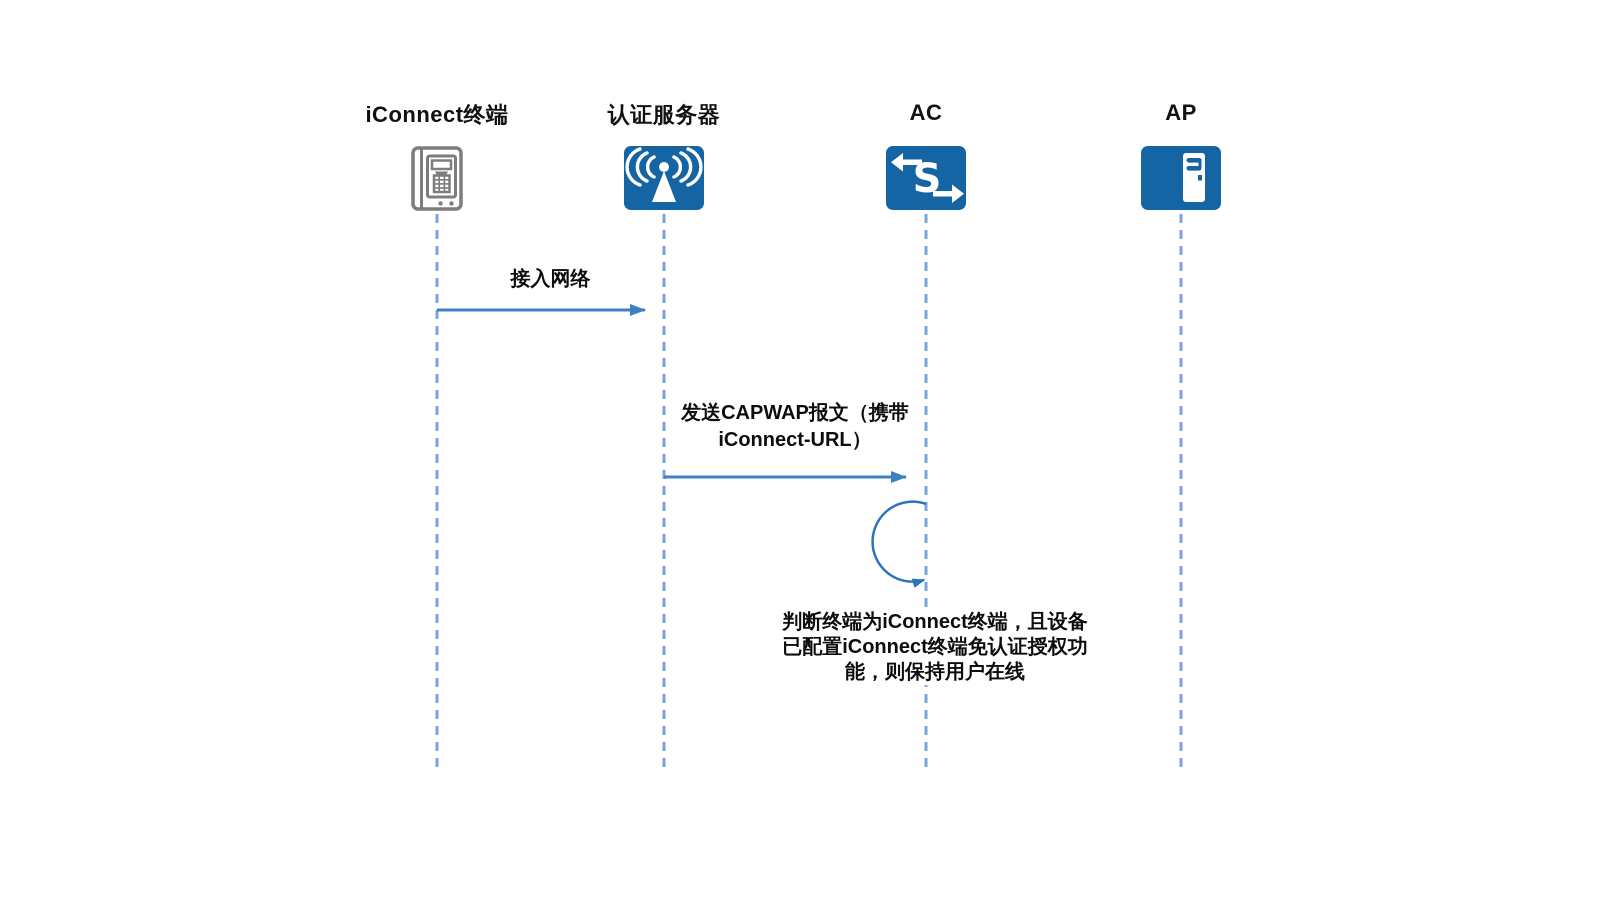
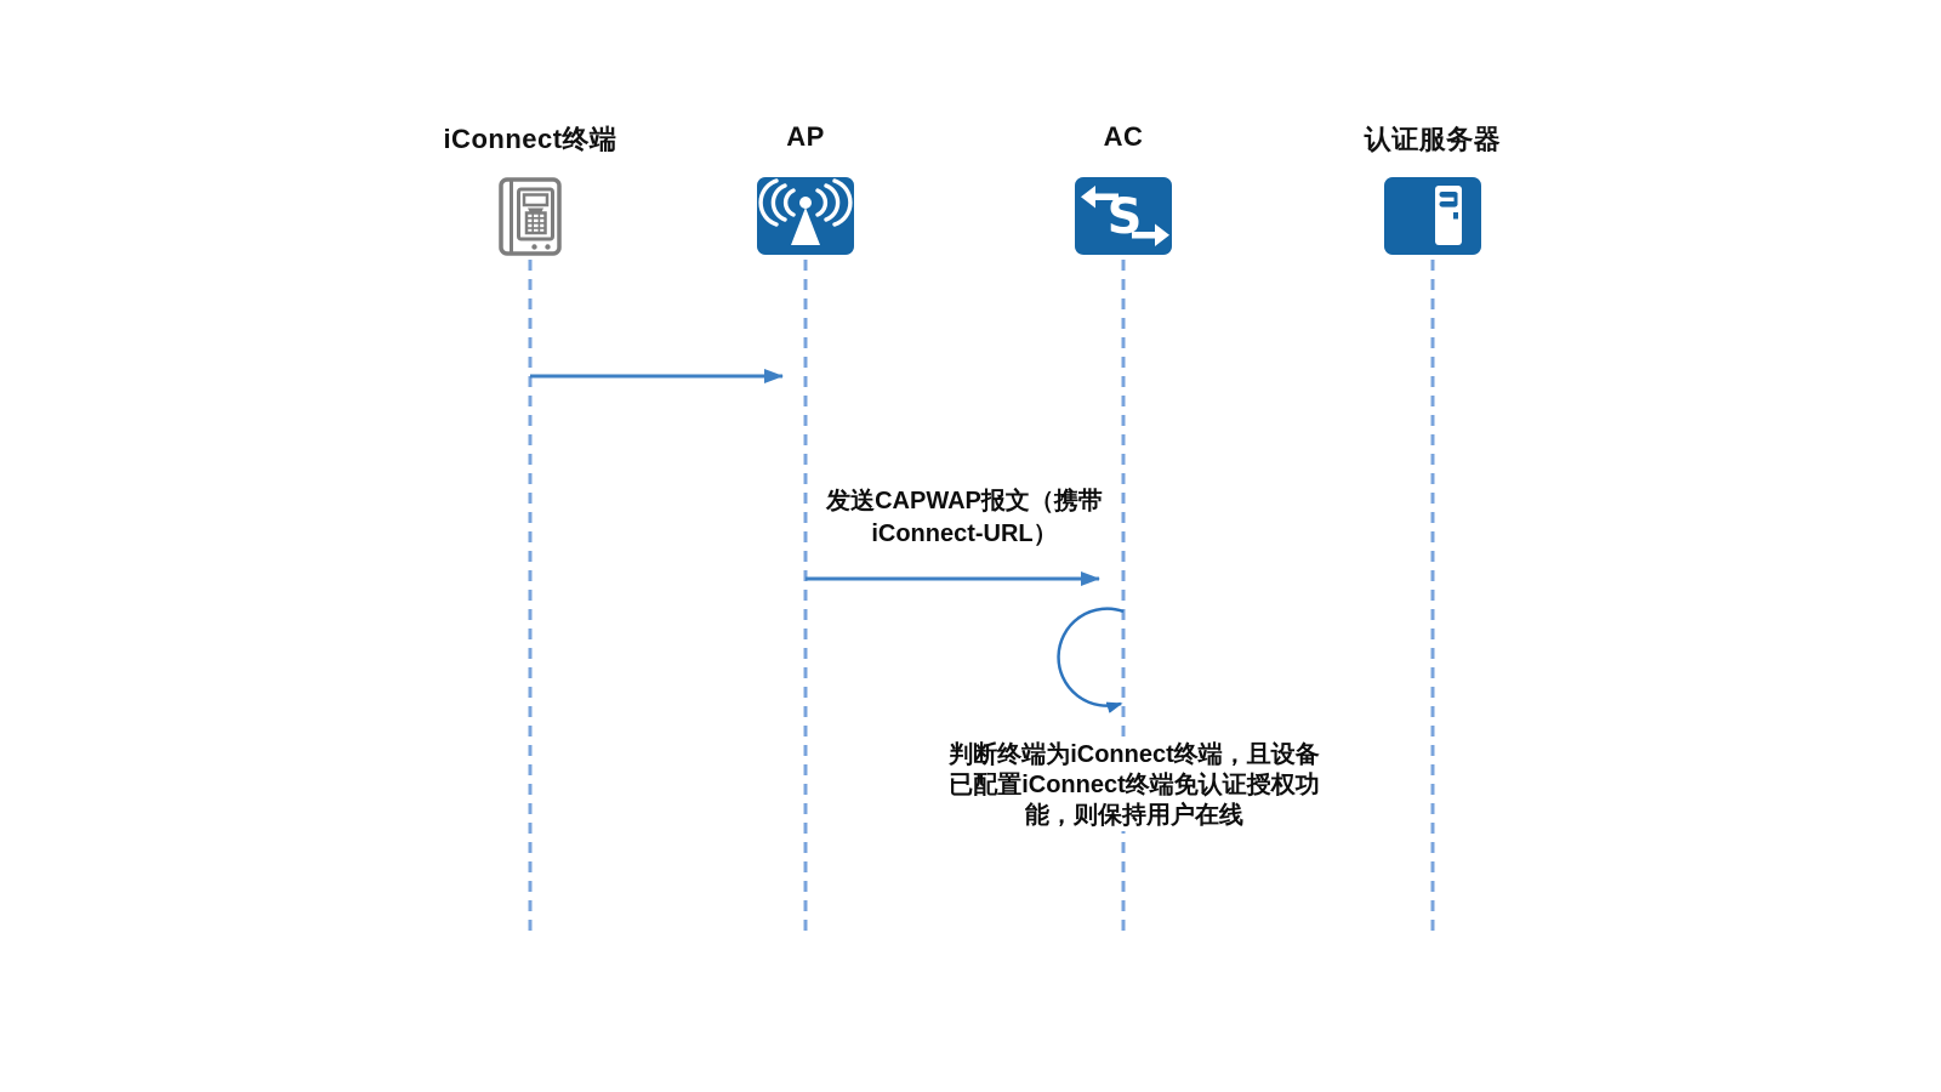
  iConnect终端
- 认证服务器
+ AP
  AC
- AP
+ 认证服务器
  S
- 接入网络
  发送CAPWAP报文（携带iConnect-URL）
  判断终端为iConnect终端，且设备已配置iConnect终端免认证授权功能，则保持用户在线
